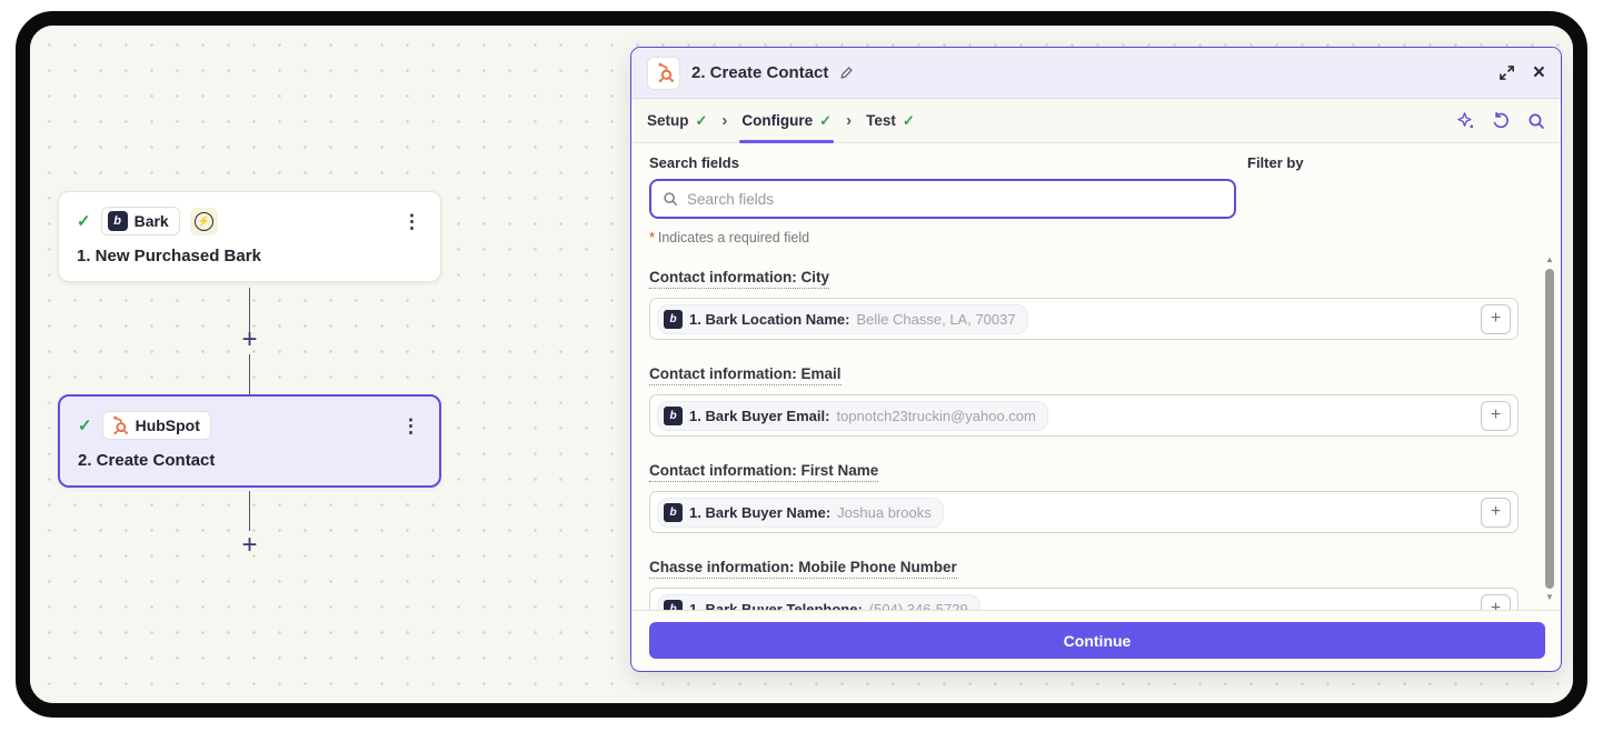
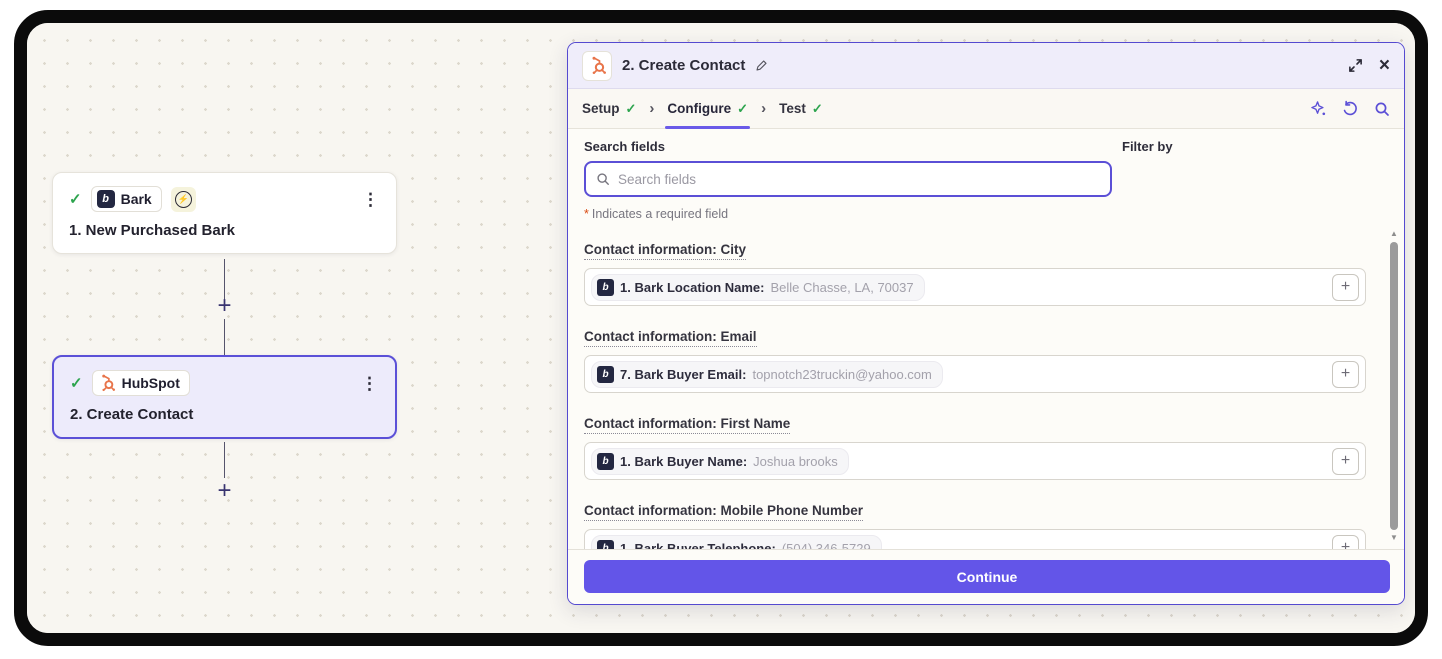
  ✓
  b
  Bark
  ⚡
  ⋮
  1. New Purchased Bark
  +
  ✓
  HubSpot
  ⋮
  2. Create Contact
  +
  2. Create Contact
  ×
  Setup
  ✓
  ›
  Configure
  ✓
  ›
  Test
  ✓
  Search fields
  Search fields
  Filter by
  * Indicates a required field
  Contact information: City
  b
  1. Bark Location Name:
  Belle Chasse, LA, 70037
  +
  Contact information: Email
  b
- 1. Bark Buyer Email:
+ 7. Bark Buyer Email:
  topnotch23truckin@yahoo.com
  +
  Contact information: First Name
  b
  1. Bark Buyer Name:
  Joshua brooks
  +
- Chasse information: Mobile Phone Number
+ Contact information: Mobile Phone Number
  b
  1. Bark Buyer Telephone:
  (504) 346-5729
  +
  ▲
  ▼
  Continue
